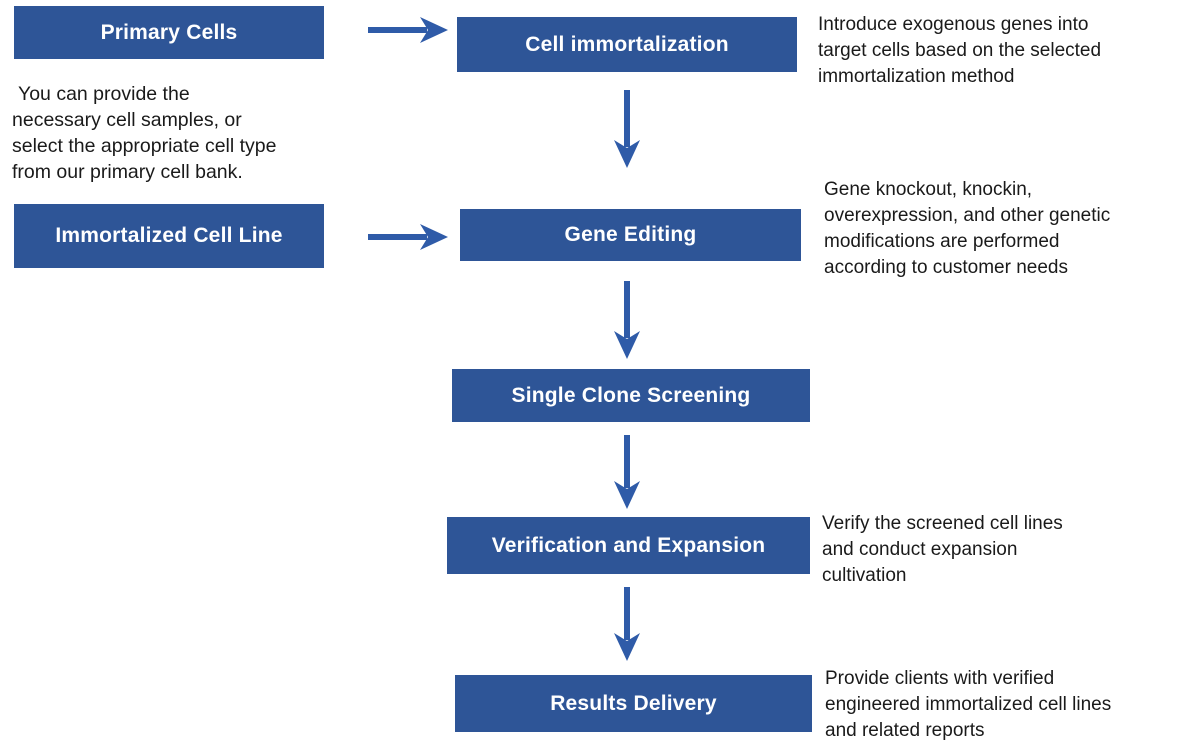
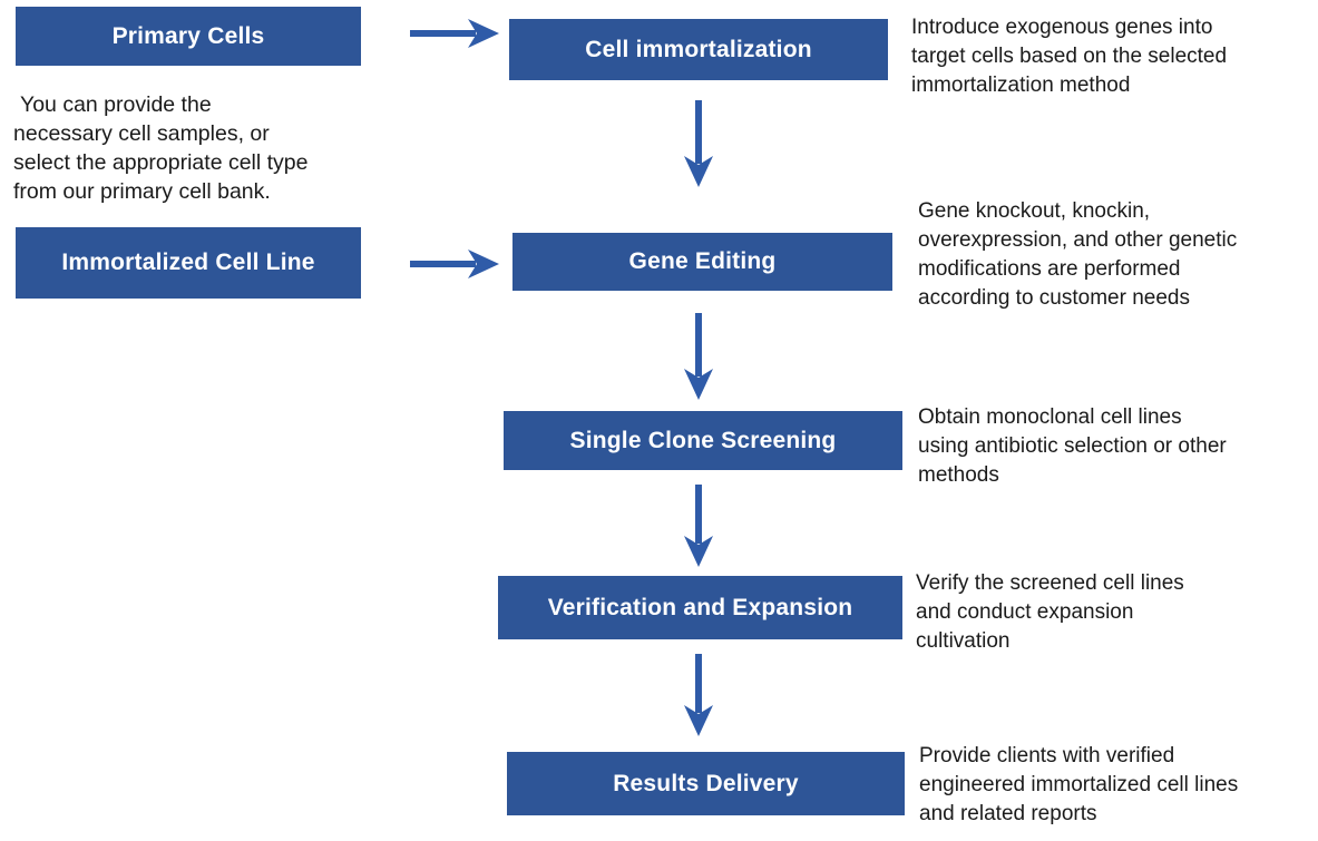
  Primary Cells
  You can provide the
  necessary cell samples, or
  select the appropriate cell type
  from our primary cell bank.
  Immortalized Cell Line
  Cell immortalization
  Gene Editing
  Single Clone Screening
  Verification and Expansion
  Results Delivery
  Introduce exogenous genes into
  target cells based on the selected
  immortalization method
  Gene knockout, knockin,
  overexpression, and other genetic
  modifications are performed
  according to customer needs
+ Obtain monoclonal cell lines
+ using antibiotic selection or other
+ methods
  Verify the screened cell lines
  and conduct expansion
  cultivation
  Provide clients with verified
  engineered immortalized cell lines
  and related reports
